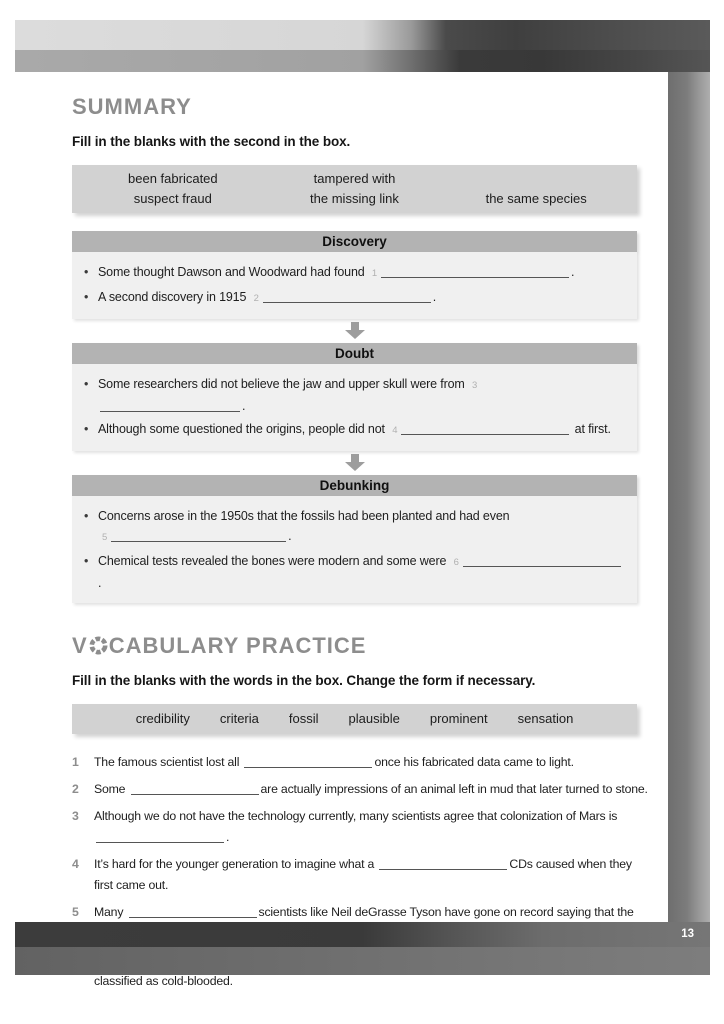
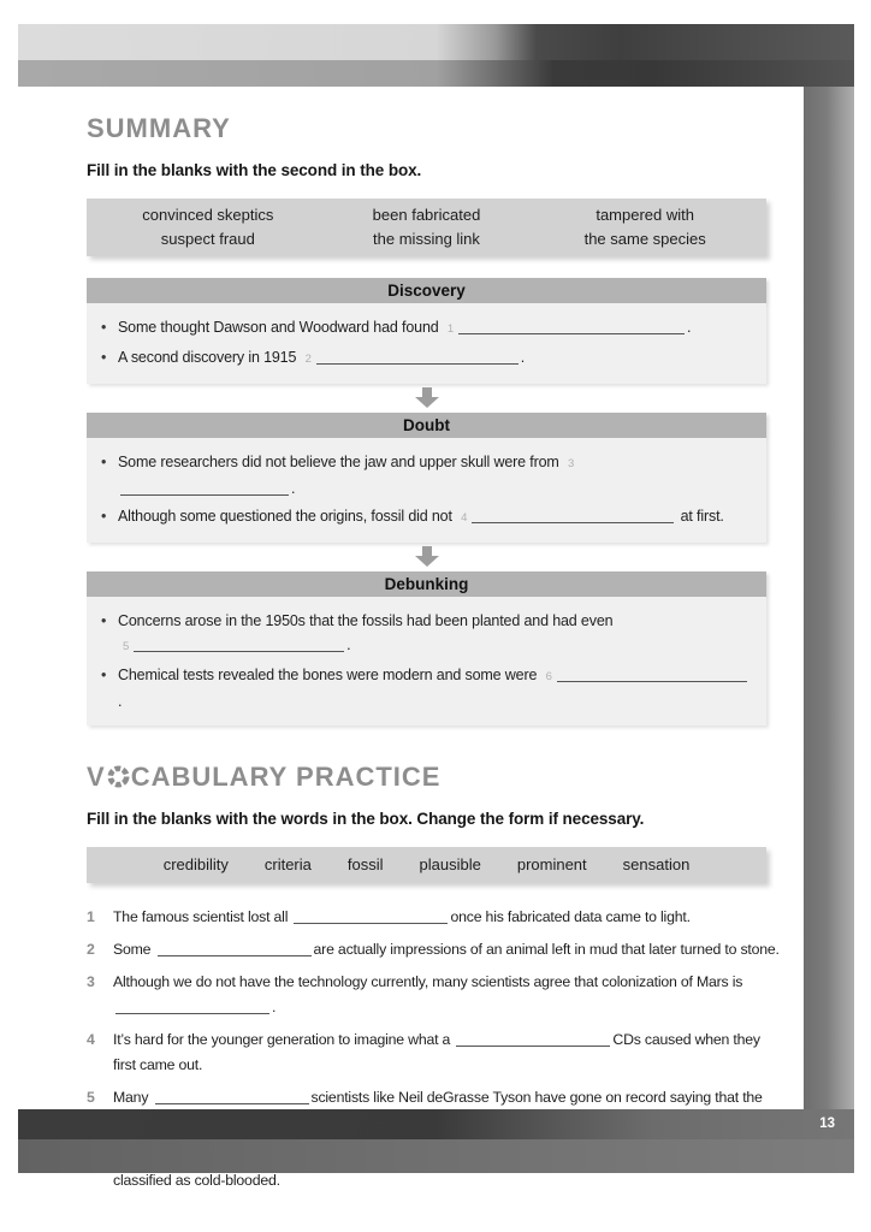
  SUMMARY
  Fill in the blanks with the second in the box.
+ convinced skeptics
  been fabricated
  tampered with
  suspect fraud
  the missing link
  the same species
  Discovery
  •
  Some thought Dawson and Woodward had found 1 .
  •
  A second discovery in 1915 2 .
  Doubt
  •
  Some researchers did not believe the jaw and upper skull were from 3.
  •
- Although some questioned the origins, people did not 4 at first.
+ Although some questioned the origins, fossil did not 4 at first.
  Debunking
  •
  Concerns arose in the 1950s that the fossils had been planted and had even
  5 .
  •
  Chemical tests revealed the bones were modern and some were 6.
  V CABULARY PRACTICE
  Fill in the blanks with the words in the box. Change the form if necessary.
  credibility
  criteria
  fossil
  plausible
  prominent
  sensation
  1
  The famous scientist lost all once his fabricated data came to light.
  2
  Some are actually impressions of an animal left in mud that later turned to stone.
  3
  Although we do not have the technology currently, many scientists agree that colonization of Mars is .
  4
  It’s hard for the younger generation to imagine what a CDs caused when they first came out.
  5
  13
